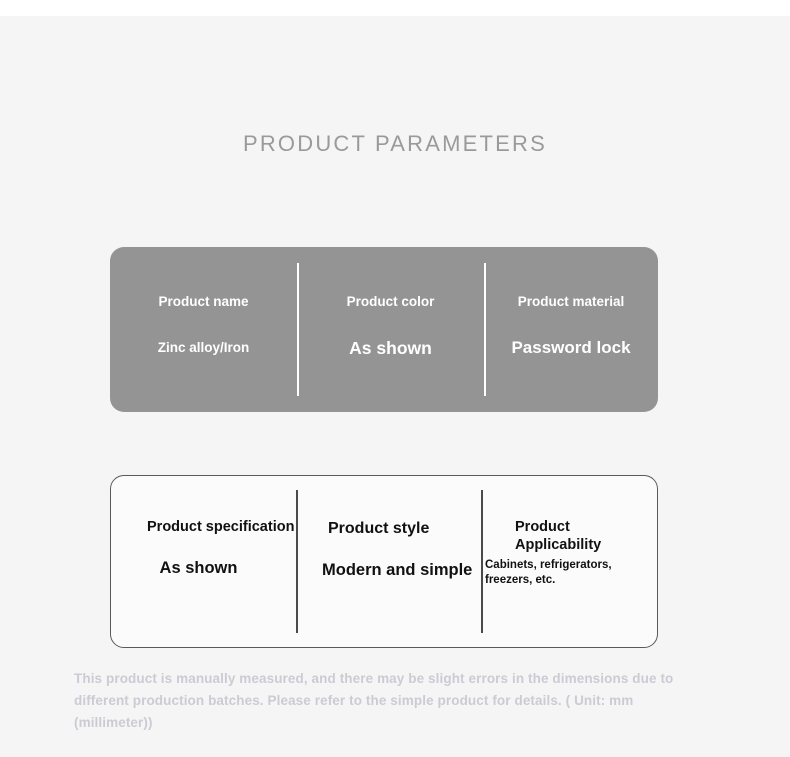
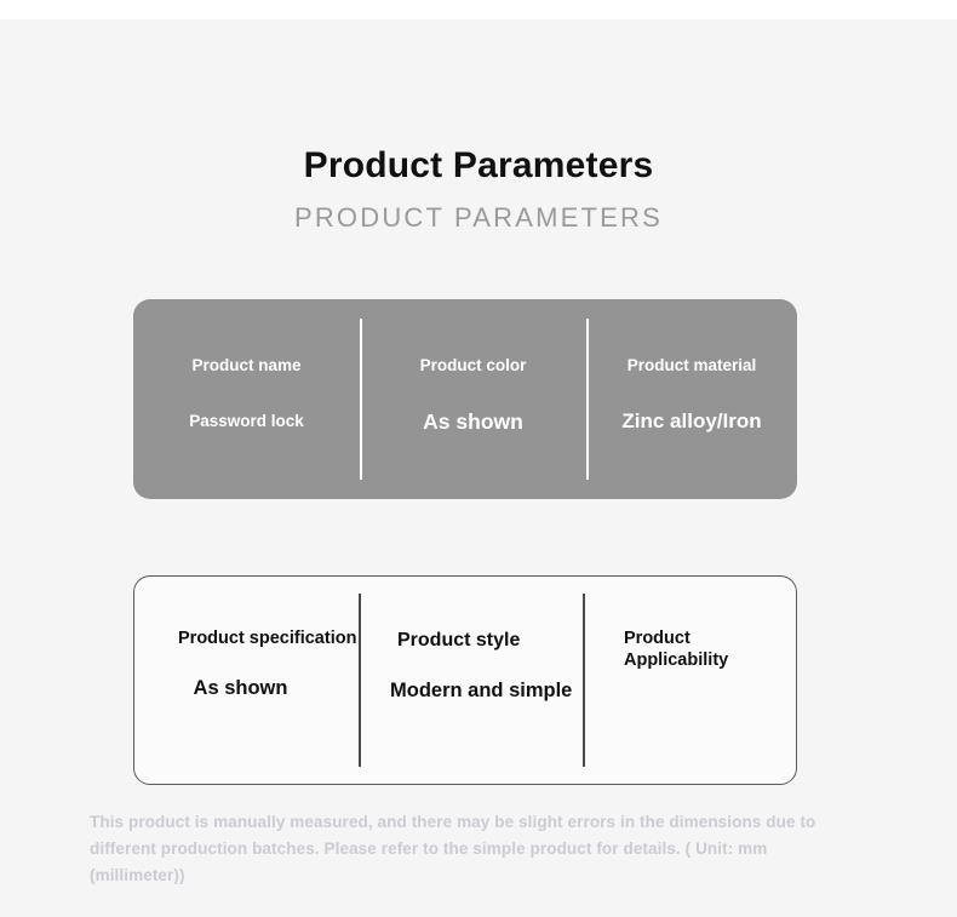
+ Product Parameters
  PRODUCT PARAMETERS
  Product name
- Zinc alloy/Iron
+ Password lock
  Product color
  As shown
  Product material
- Password lock
+ Zinc alloy/Iron
  Product specification
  As shown
  Product style
  Modern and simple
  Product Applicability
- Cabinets, refrigerators, freezers, etc.
  This product is manually measured, and there may be slight errors in the dimensions due to different production batches. Please refer to the simple product for details. ( Unit: mm (millimeter))
